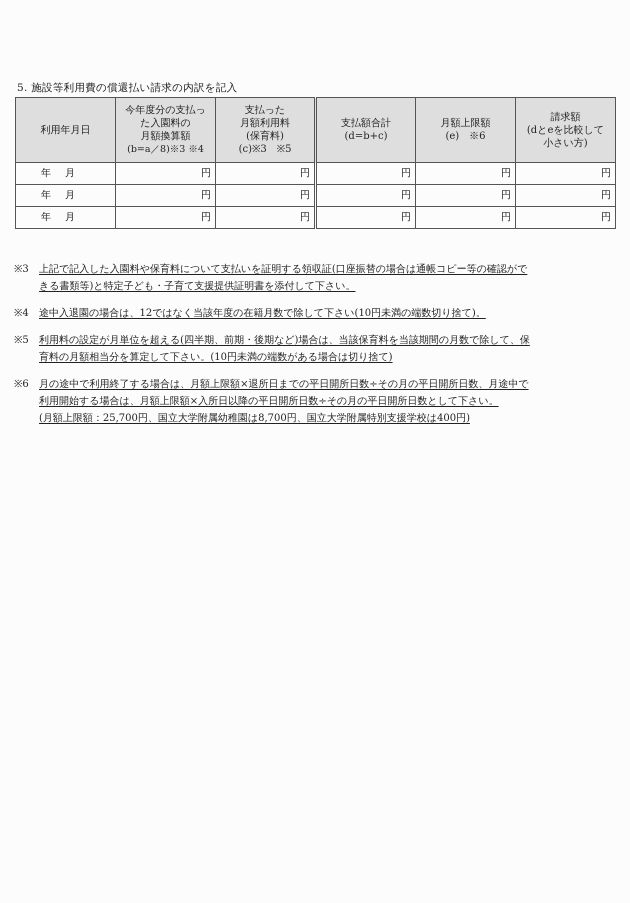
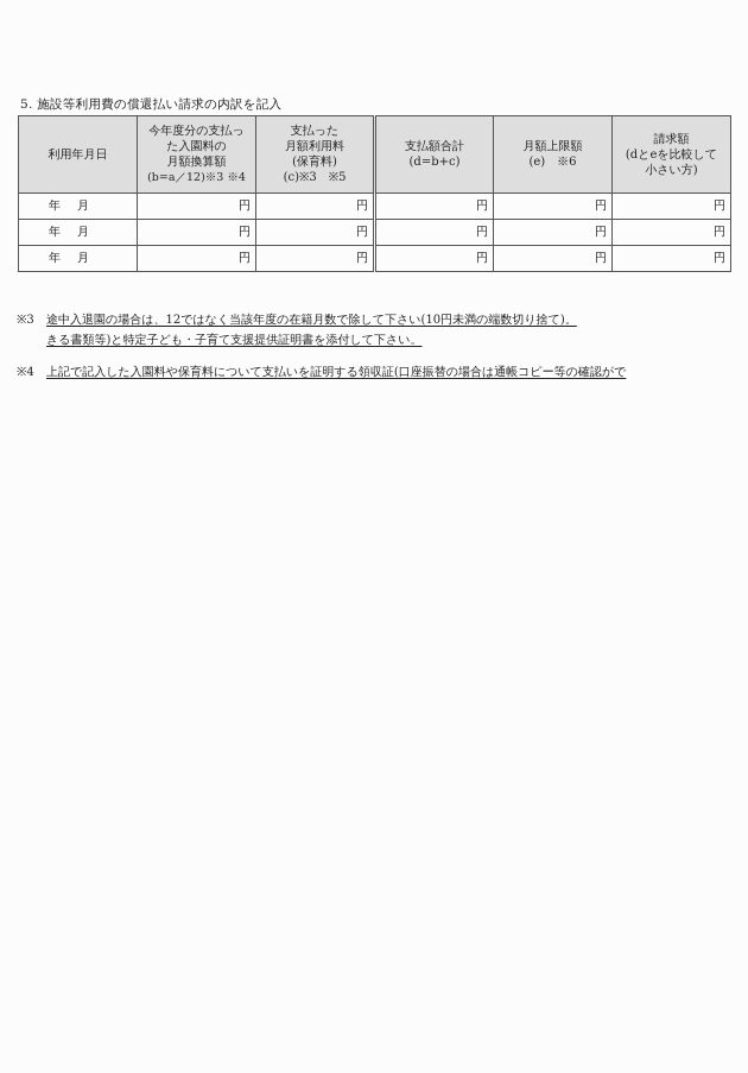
  5. 施設等利用費の償還払い請求の内訳を記入
- 利用年月日	今年度分の支払っ た入園料の 月額換算額 (b=a／8)※3 ※4	支払った 月額利用料 (保育料) (c)※3 ※5	支払額合計 (d=b+c)	月額上限額 (e) ※6	請求額 (dとeを比較して 小さい方)
+ 利用年月日	今年度分の支払っ た入園料の 月額換算額 (b=a／12)※3 ※4	支払った 月額利用料 (保育料) (c)※3 ※5	支払額合計 (d=b+c)	月額上限額 (e) ※6	請求額 (dとeを比較して 小さい方)
  年 月	円	円	円	円	円
  年 月	円	円	円	円	円
  年 月	円	円	円	円	円
  ※3
- 上記で記入した入園料や保育料について支払いを証明する領収証(口座振替の場合は通帳コピー等の確認がで
+ 途中入退園の場合は、12ではなく当該年度の在籍月数で除して下さい(10円未満の端数切り捨て)。
  きる書類等)と特定子ども・子育て支援提供証明書を添付して下さい。
  ※4
- 途中入退園の場合は、12ではなく当該年度の在籍月数で除して下さい(10円未満の端数切り捨て)。
+ 上記で記入した入園料や保育料について支払いを証明する領収証(口座振替の場合は通帳コピー等の確認がで
- ※5
- 利用料の設定が月単位を超える(四半期、前期・後期など)場合は、当該保育料を当該期間の月数で除して、保
- 育料の月額相当分を算定して下さい。(10円未満の端数がある場合は切り捨て)
- ※6
- 月の途中で利用終了する場合は、月額上限額×退所日までの平日開所日数÷その月の平日開所日数、月途中で
- 利用開始する場合は、月額上限額×入所日以降の平日開所日数÷その月の平日開所日数として下さい。
- (月額上限額：25,700円、国立大学附属幼稚園は8,700円、国立大学附属特別支援学校は400円)
